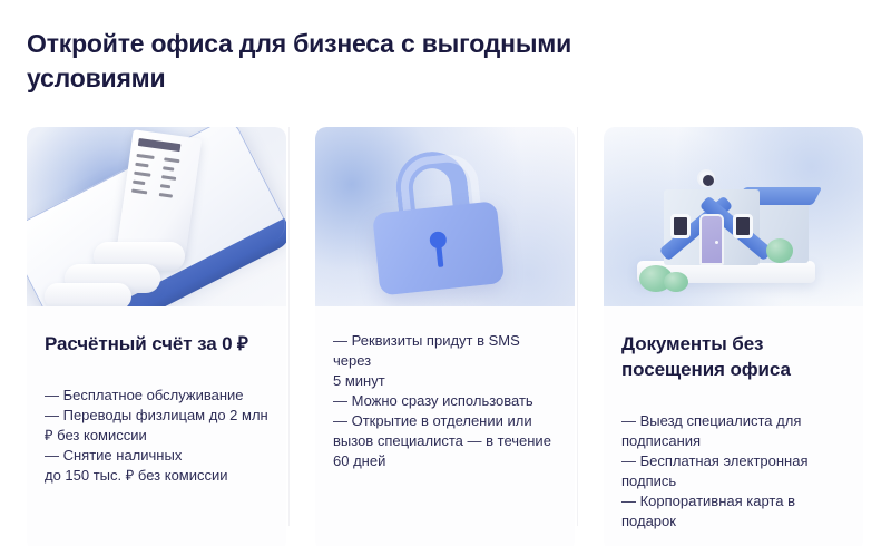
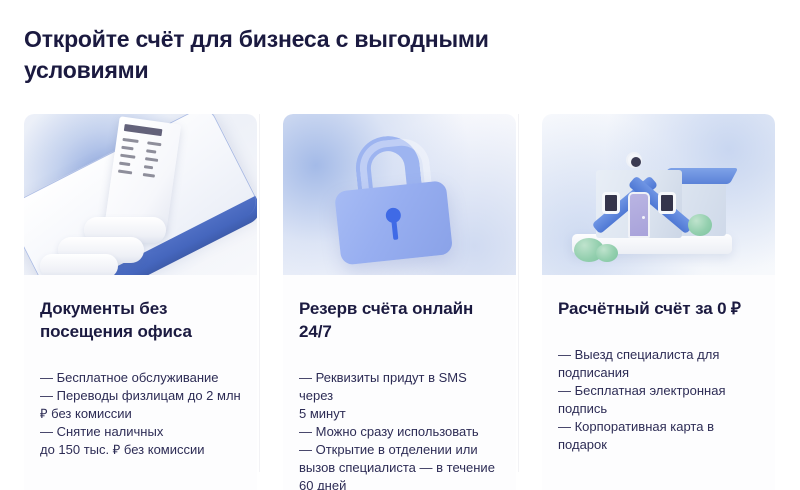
- Откройте офиса для бизнеса с выгодными условиями
+ Откройте счёт для бизнеса с выгодными условиями
- Расчётный счёт за 0 ₽
+ Документы без посещения офиса
  — Бесплатное обслуживание
  — Переводы физлицам до 2 млн
  ₽ без комиссии
  — Снятие наличных
  до 150 тыс. ₽ без комиссии
+ Резерв счёта онлайн 24/7
  — Реквизиты придут в SMS через
  5 минут
  — Можно сразу использовать
  — Открытие в отделении или
  вызов специалиста — в течение
  60 дней
- Документы без посещения офиса
+ Расчётный счёт за 0 ₽
  — Выезд специалиста для
  подписания
  — Бесплатная электронная
  подпись
  — Корпоративная карта в подарок
